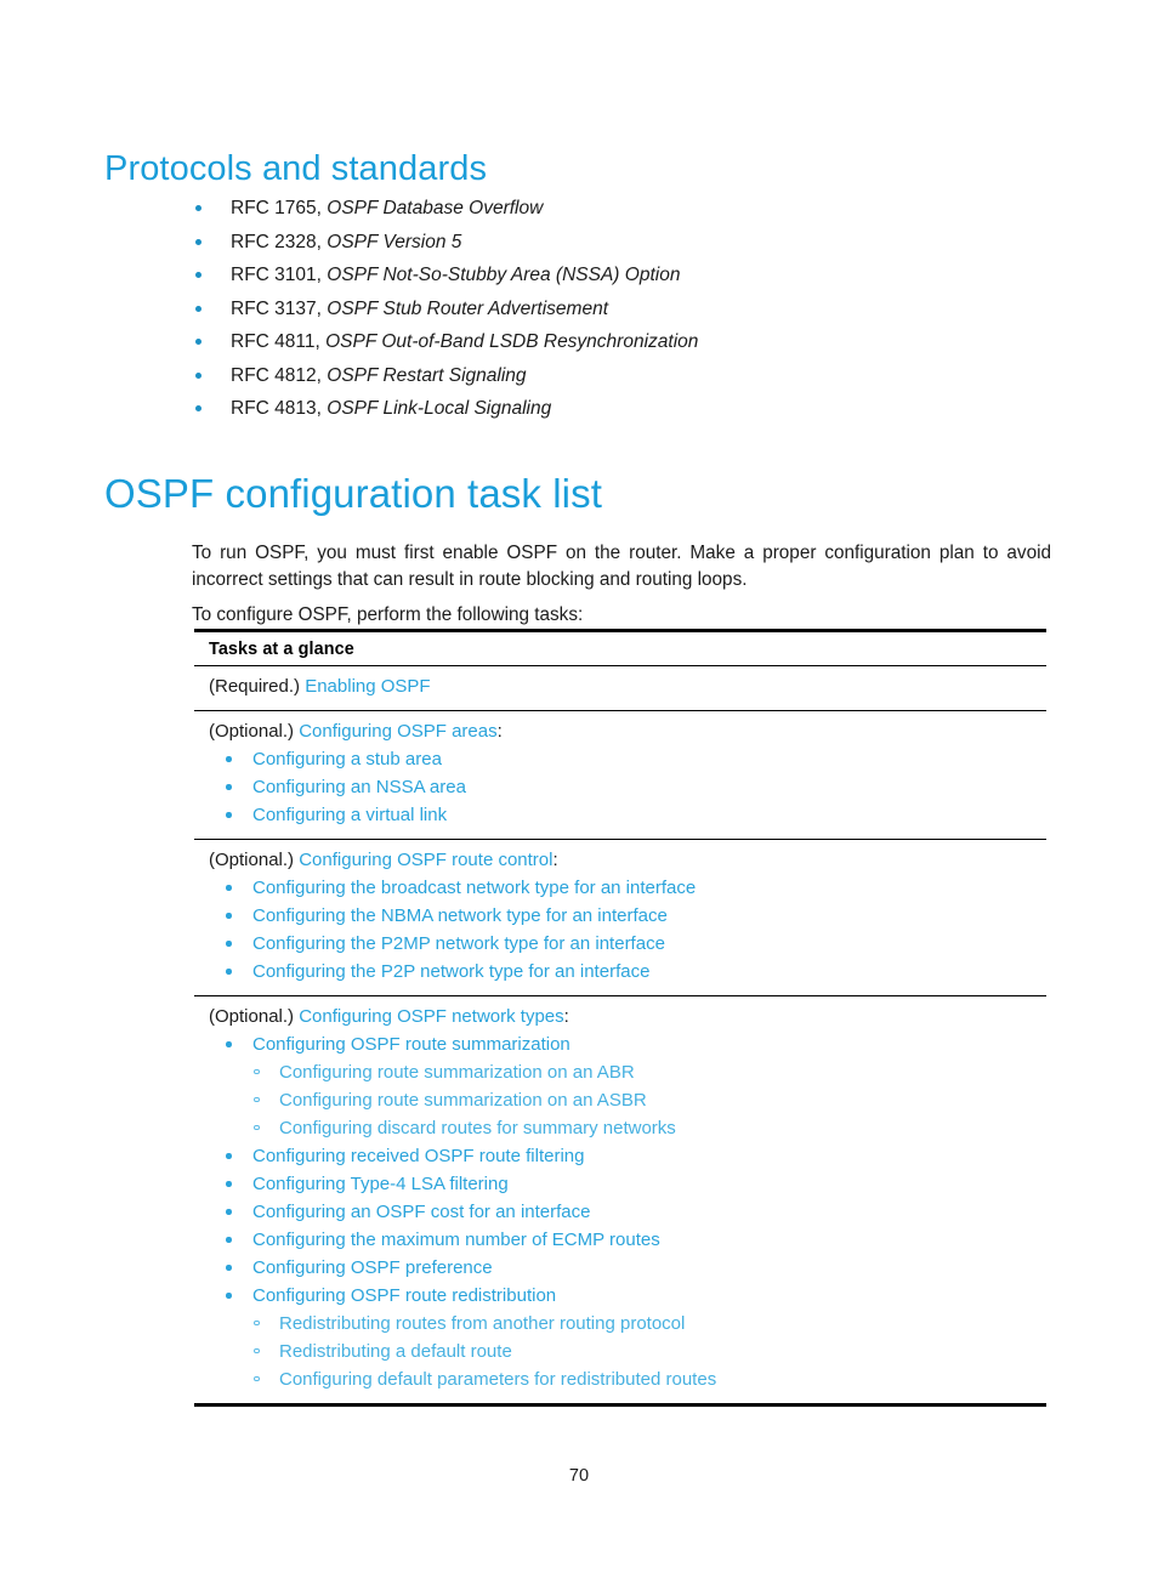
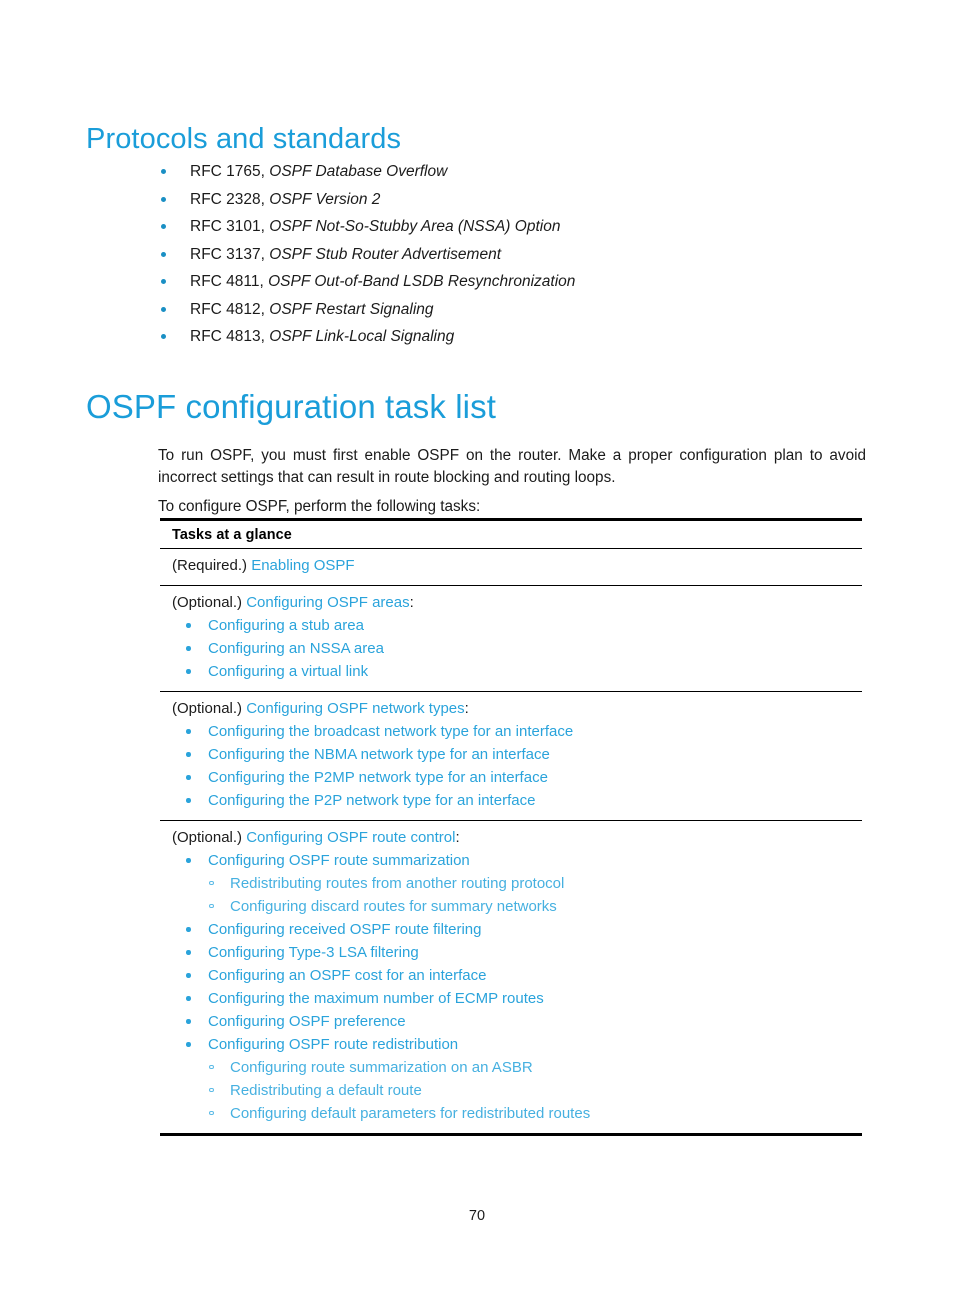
  Protocols and standards
  RFC 1765, OSPF Database Overflow
- RFC 2328, OSPF Version 5
+ RFC 2328, OSPF Version 2
  RFC 3101, OSPF Not-So-Stubby Area (NSSA) Option
  RFC 3137, OSPF Stub Router Advertisement
  RFC 4811, OSPF Out-of-Band LSDB Resynchronization
  RFC 4812, OSPF Restart Signaling
  RFC 4813, OSPF Link-Local Signaling
  OSPF configuration task list
  To run OSPF, you must first enable OSPF on the router. Make a proper configuration plan to avoid incorrect settings that can result in route blocking and routing loops.
  To configure OSPF, perform the following tasks:
  Tasks at a glance
  (Required.) Enabling OSPF
  (Optional.) Configuring OSPF areas:
  Configuring a stub area
  Configuring an NSSA area
  Configuring a virtual link
- (Optional.) Configuring OSPF route control:
+ (Optional.) Configuring OSPF network types:
  Configuring the broadcast network type for an interface
  Configuring the NBMA network type for an interface
  Configuring the P2MP network type for an interface
  Configuring the P2P network type for an interface
- (Optional.) Configuring OSPF network types:
+ (Optional.) Configuring OSPF route control:
  Configuring OSPF route summarization
- Configuring route summarization on an ABR
- Configuring route summarization on an ASBR
+ Redistributing routes from another routing protocol
  Configuring discard routes for summary networks
  Configuring received OSPF route filtering
- Configuring Type-4 LSA filtering
+ Configuring Type-3 LSA filtering
  Configuring an OSPF cost for an interface
  Configuring the maximum number of ECMP routes
  Configuring OSPF preference
  Configuring OSPF route redistribution
- Redistributing routes from another routing protocol
+ Configuring route summarization on an ASBR
  Redistributing a default route
  Configuring default parameters for redistributed routes
  70
